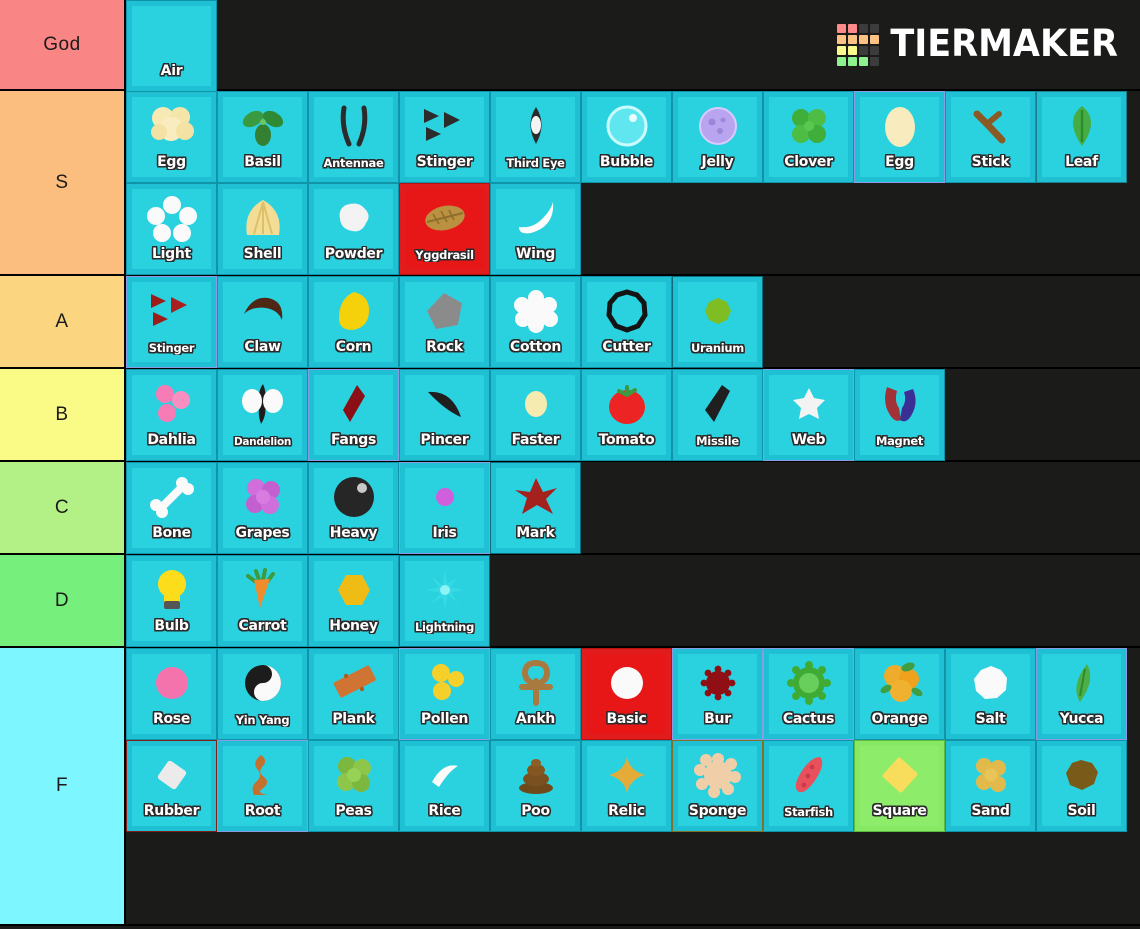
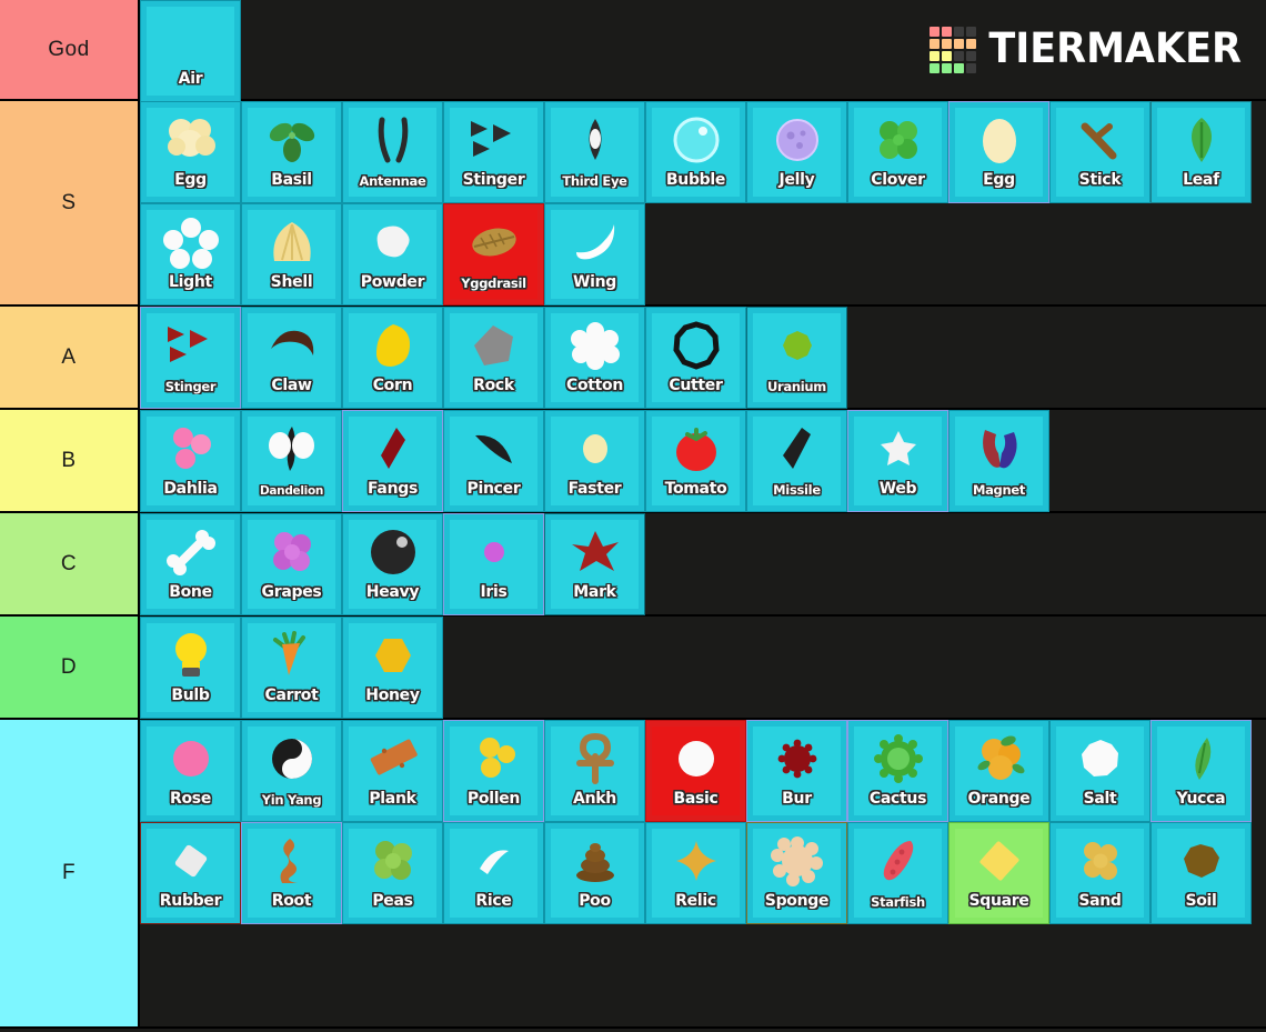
  God
  Air
  TIERMAKER
  S
  Egg
  Basil
  Antennae
  Stinger
  Third Eye
  Bubble
  Jelly
  Clover
  Egg
  Stick
  Leaf
  Light
  Shell
  Powder
  Yggdrasil
  Wing
  A
  Stinger
  Claw
  Corn
  Rock
  Cotton
  Cutter
  Uranium
  B
  Dahlia
  Dandelion
  Fangs
  Pincer
  Faster
  Tomato
  Missile
  Web
  Magnet
  C
  Bone
  Grapes
  Heavy
  Iris
  Mark
  D
  Bulb
  Carrot
  Honey
- Lightning
  F
  Rose
  Yin Yang
  Plank
  Pollen
  Ankh
  Basic
  Bur
  Cactus
  Orange
  Salt
  Yucca
  Rubber
  Root
  Peas
  Rice
  Poo
  Relic
  Sponge
  Starfish
  Square
  Sand
  Soil
